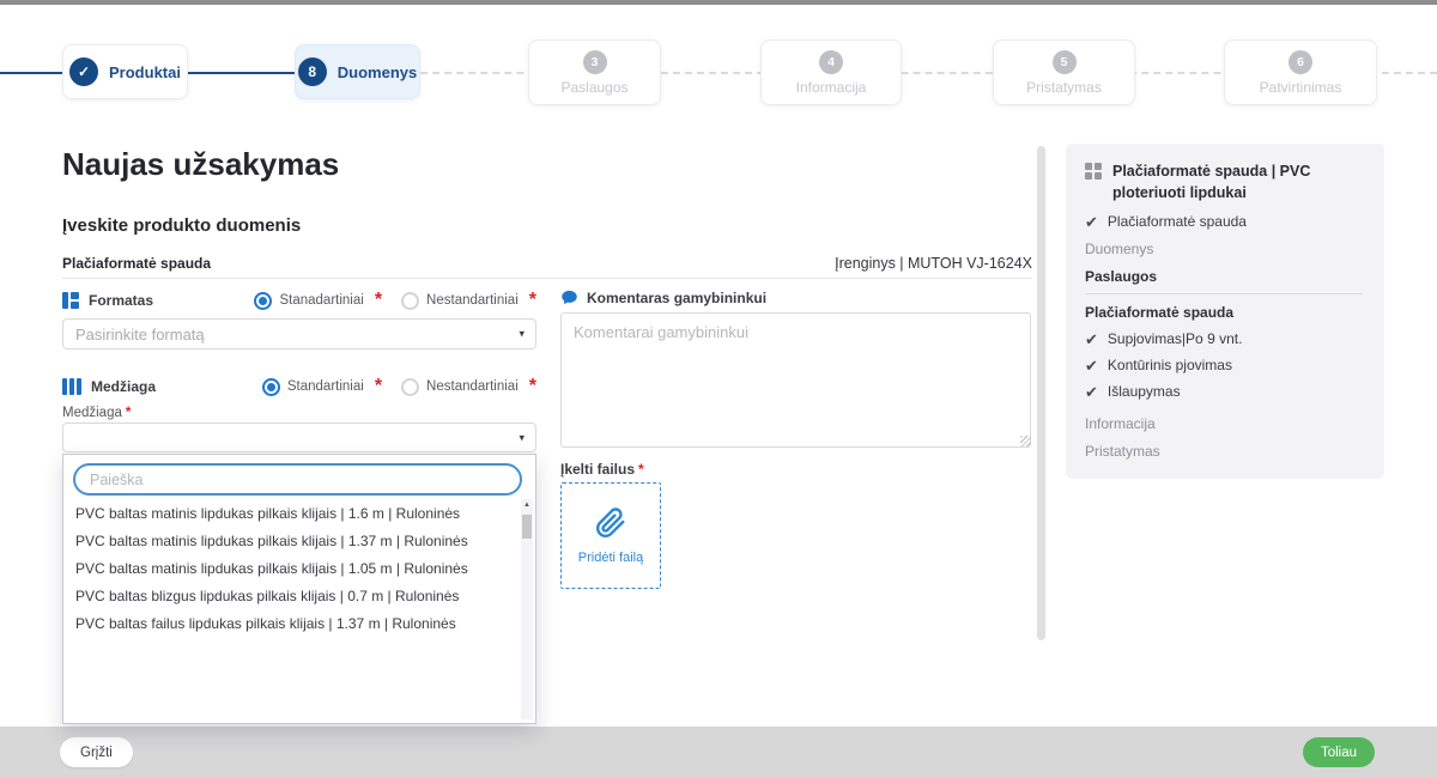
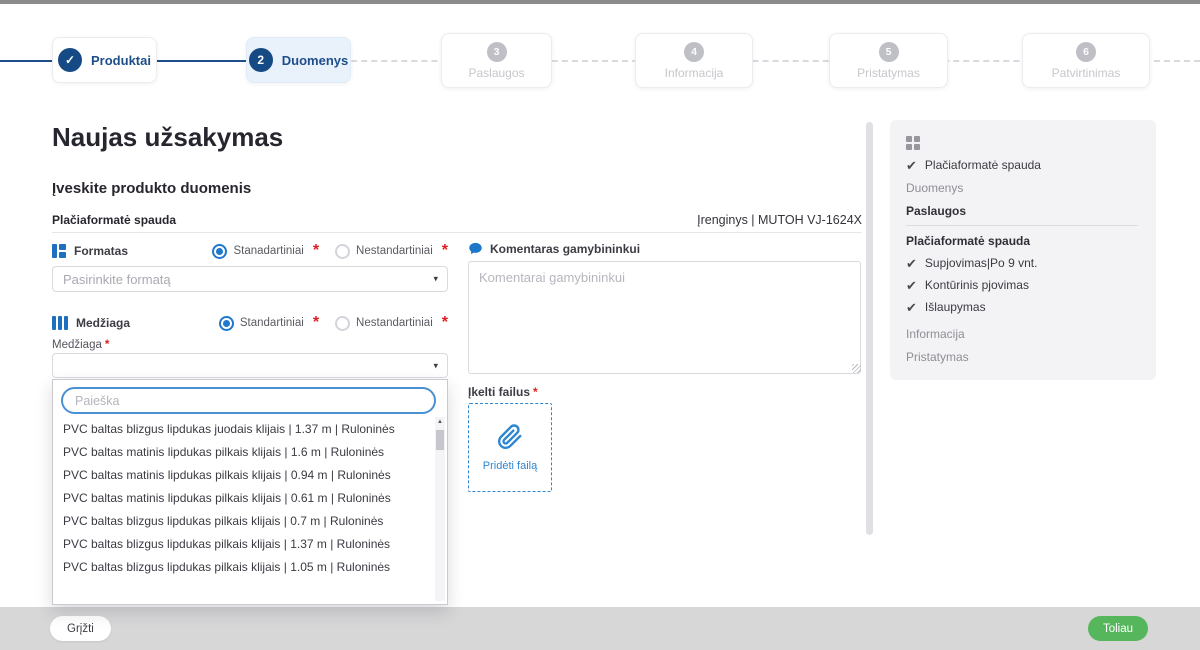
  ✓
  Produktai
- 8
+ 2
  Duomenys
  3
  Paslaugos
  4
  Informacija
  5
  Pristatymas
  6
  Patvirtinimas
  Naujas užsakymas
  Įveskite produkto duomenis
  Plačiaformatė spauda
  Įrenginys | MUTOH VJ-1624X
  Formatas
  Stanadartiniai
  *
  Nestandartiniai
  *
  Pasirinkite formatą
  ▾
  Medžiaga
  Standartiniai
  *
  Nestandartiniai
  *
  Medžiaga *
  ▾
  Paieška
+ PVC baltas blizgus lipdukas juodais klijais | 1.37 m | Ruloninės
  PVC baltas matinis lipdukas pilkais klijais | 1.6 m | Ruloninės
- PVC baltas matinis lipdukas pilkais klijais | 1.37 m | Ruloninės
+ PVC baltas matinis lipdukas pilkais klijais | 0.94 m | Ruloninės
- PVC baltas matinis lipdukas pilkais klijais | 1.05 m | Ruloninės
+ PVC baltas matinis lipdukas pilkais klijais | 0.61 m | Ruloninės
  PVC baltas blizgus lipdukas pilkais klijais | 0.7 m | Ruloninės
- PVC baltas failus lipdukas pilkais klijais | 1.37 m | Ruloninės
+ PVC baltas blizgus lipdukas pilkais klijais | 1.37 m | Ruloninės
+ PVC baltas blizgus lipdukas pilkais klijais | 1.05 m | Ruloninės
  Komentaras gamybininkui
  Komentarai gamybininkui
  Įkelti failus *
  Pridėti failą
- Plačiaformatė spauda | PVC ploteriuoti lipdukai
  ✔
  Plačiaformatė spauda
  Duomenys
  Paslaugos
  Plačiaformatė spauda
  ✔
  Supjovimas|Po 9 vnt.
  ✔
  Kontūrinis pjovimas
  ✔
  Išlaupymas
  Informacija
  Pristatymas
  Grįžti
  Toliau
